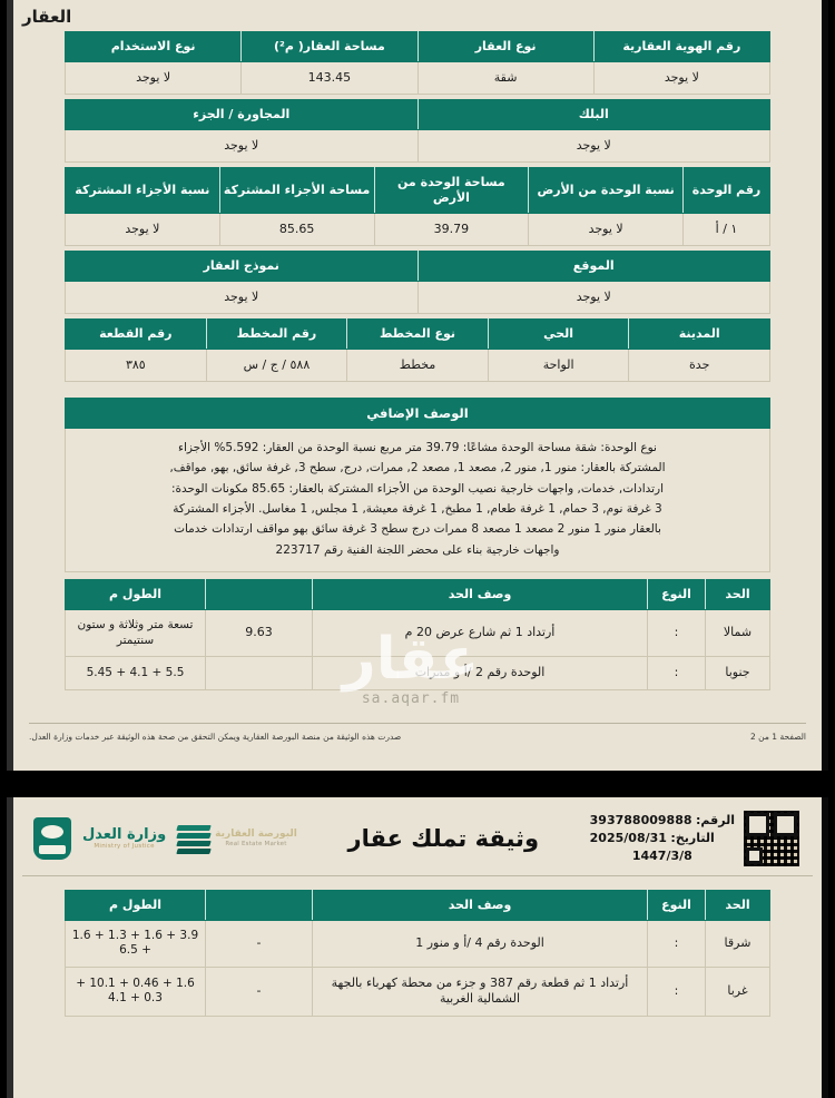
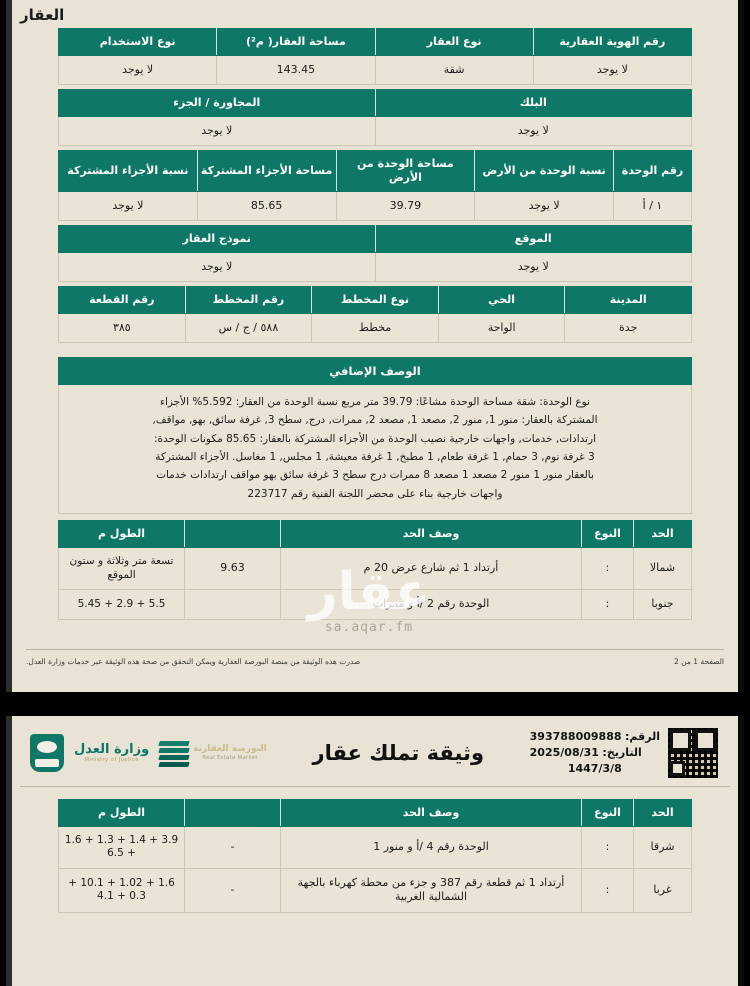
  العقار
  رقم الهوية العقارية	نوع العقار	مساحة العقار( م²)	نوع الاستخدام
  لا يوجد	شقة	143.45	لا يوجد
  البلك	المجاورة / الجزء
  لا يوجد	لا يوجد
  رقم الوحدة	نسبة الوحدة من الأرض	مساحة الوحدة من الأرض	مساحة الأجزاء المشتركة	نسبة الأجزاء المشتركة
  ١ / أ	لا يوجد	39.79	85.65	لا يوجد
  الموقع	نموذج العقار
  لا يوجد	لا يوجد
  المدينة	الحي	نوع المخطط	رقم المخطط	رقم القطعة
  جدة	الواحة	مخطط	٥٨٨ / ج / س	٣٨٥
  الوصف الإضافي
  نوع الوحدة: شقة مساحة الوحدة مشاعًا: 39.79 متر مربع نسبة الوحدة من العقار: 5.592% الأجزاء
  المشتركة بالعقار: منور 1, منور 2, مصعد 1, مصعد 2, ممرات, درج, سطح 3, غرفة سائق, بهو, مواقف,
  ارتدادات, خدمات, واجهات خارجية نصيب الوحدة من الأجزاء المشتركة بالعقار: 85.65 مكونات الوحدة:
  3 غرفة نوم, 3 حمام, 1 غرفة طعام, 1 مطبخ, 1 غرفة معيشة, 1 مجلس, 1 مغاسل. الأجزاء المشتركة
  بالعقار منور 1 منور 2 مصعد 1 مصعد 8 ممرات درج سطح 3 غرفة سائق بهو مواقف ارتدادات خدمات
  واجهات خارجية بناء على محضر اللجنة الفنية رقم 223717
  الحد	النوع	وصف الحد		الطول م
- شمالا	:	أرتداد 1 ثم شارع عرض 20 م	9.63	تسعة متر وثلاثة و ستون سنتيمتر
+ شمالا	:	أرتداد 1 ثم شارع عرض 20 م	9.63	تسعة متر وثلاثة و ستون الموقع
- جنوبا	:	الوحدة رقم 2 /أ و ممرات		5.5 + 4.1 + 5.45
+ جنوبا	:	الوحدة رقم 2 /أ و ممرات		5.5 + 2.9 + 5.45
  صدرت هذه الوثيقة من منصة البورصة العقارية ويمكن التحقق من صحة هذه الوثيقة عبر خدمات وزارة العدل.
  الصفحة 1 من 2
  عقار
  sa.aqar.fm
  وزارة العدل
  البورصة العقارية
  وثيقة تملك عقار
  الرقم: 393788009888
  التاريخ: 2025/08/31
  1447/3/8
  الحد	النوع	وصف الحد		الطول م
- شرقا	:	الوحدة رقم 4 /أ و منور 1	-	3.9 + 1.6 + 1.3 + 1.6 + 6.5
+ شرقا	:	الوحدة رقم 4 /أ و منور 1	-	3.9 + 1.4 + 1.3 + 1.6 + 6.5
- غربا	:	أرتداد 1 ثم قطعة رقم 387 و جزء من محطة كهرباء بالجهة الشمالية الغربية	-	1.6 + 0.46 + 10.1 + 0.3 + 4.1
+ غربا	:	أرتداد 1 ثم قطعة رقم 387 و جزء من محطة كهرباء بالجهة الشمالية الغربية	-	1.6 + 1.02 + 10.1 + 0.3 + 4.1
